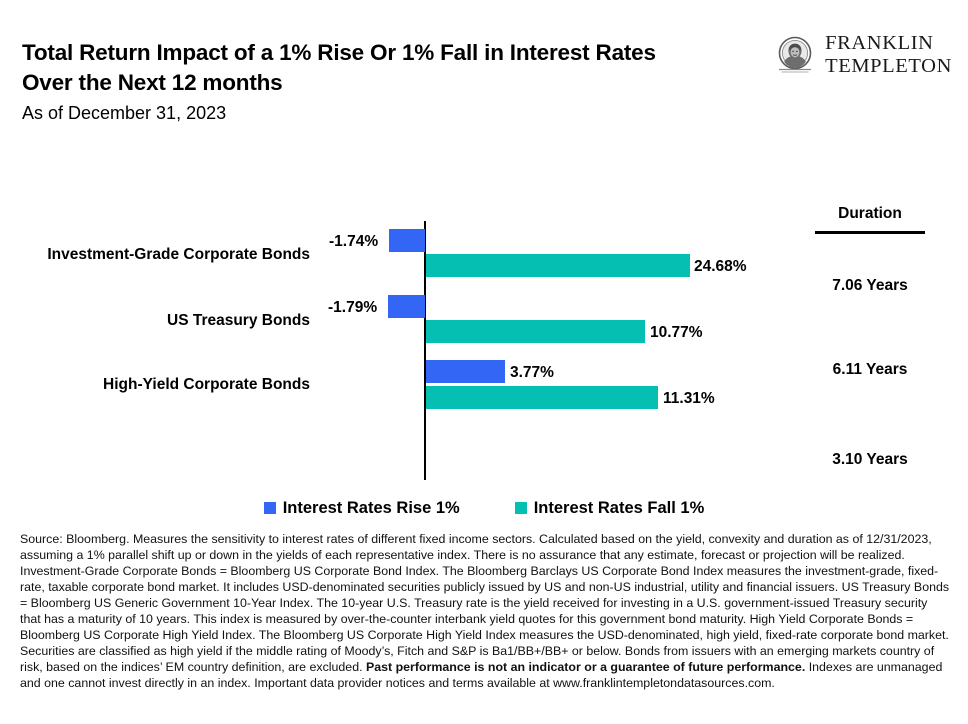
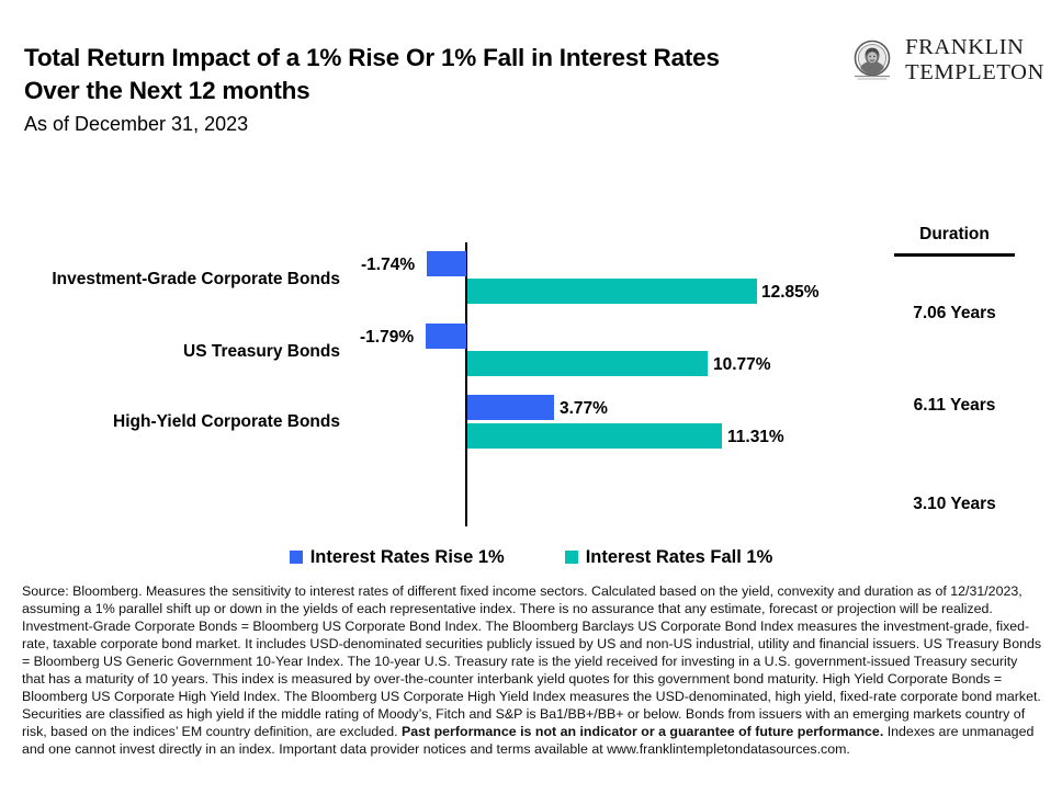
  Total Return Impact of a 1% Rise Or 1% Fall in Interest Rates Over the Next 12 months
  As of December 31, 2023
  FRANKLIN
  TEMPLETON
  Investment-Grade Corporate Bonds
  US Treasury Bonds
  High-Yield Corporate Bonds
  -1.74%
- 24.68%
+ 12.85%
  -1.79%
  10.77%
  3.77%
  11.31%
  Duration
  7.06 Years
  6.11 Years
  3.10 Years
  Interest Rates Rise 1%
  Interest Rates Fall 1%
  Source: Bloomberg. Measures the sensitivity to interest rates of different fixed income sectors. Calculated based on the yield, convexity and duration as of 12/31/2023, assuming a 1% parallel shift up or down in the yields of each representative index. There is no assurance that any estimate, forecast or projection will be realized. Investment-Grade Corporate Bonds = Bloomberg US Corporate Bond Index. The Bloomberg Barclays US Corporate Bond Index measures the investment-grade, fixed-rate, taxable corporate bond market. It includes USD-denominated securities publicly issued by US and non-US industrial, utility and financial issuers. US Treasury Bonds = Bloomberg US Generic Government 10-Year Index. The 10-year U.S. Treasury rate is the yield received for investing in a U.S. government-issued Treasury security that has a maturity of 10 years. This index is measured by over-the-counter interbank yield quotes for this government bond maturity. High Yield Corporate Bonds = Bloomberg US Corporate High Yield Index. The Bloomberg US Corporate High Yield Index measures the USD-denominated, high yield, fixed-rate corporate bond market. Securities are classified as high yield if the middle rating of Moody’s, Fitch and S&P is Ba1/BB+/BB+ or below. Bonds from issuers with an emerging markets country of risk, based on the indices’ EM country definition, are excluded. Past performance is not an indicator or a guarantee of future performance. Indexes are unmanaged and one cannot invest directly in an index. Important data provider notices and terms available at www.franklintempletondatasources.com.
